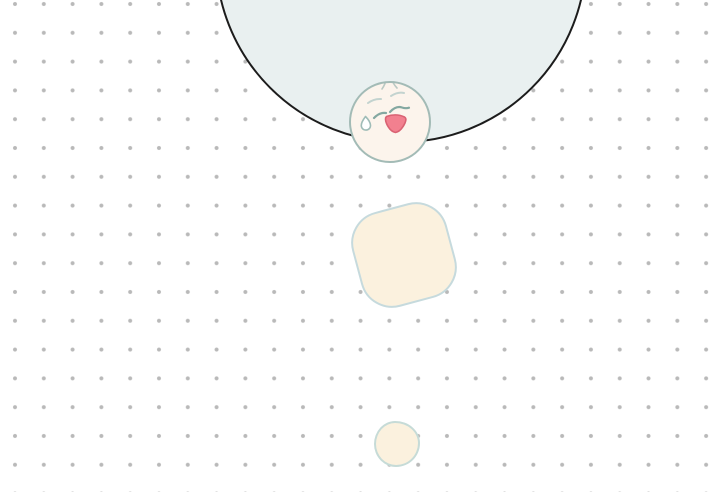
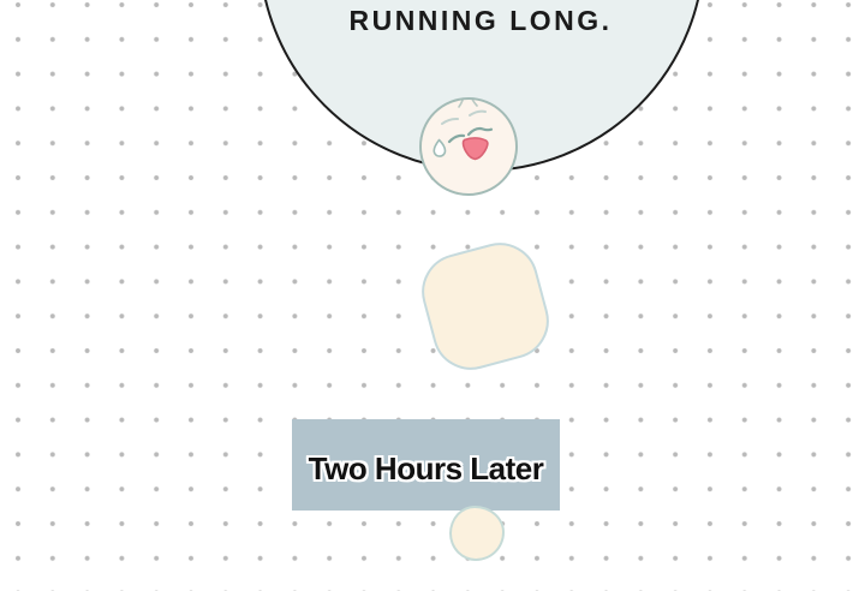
+ RUNNING LONG.
+ Two Hours Later
